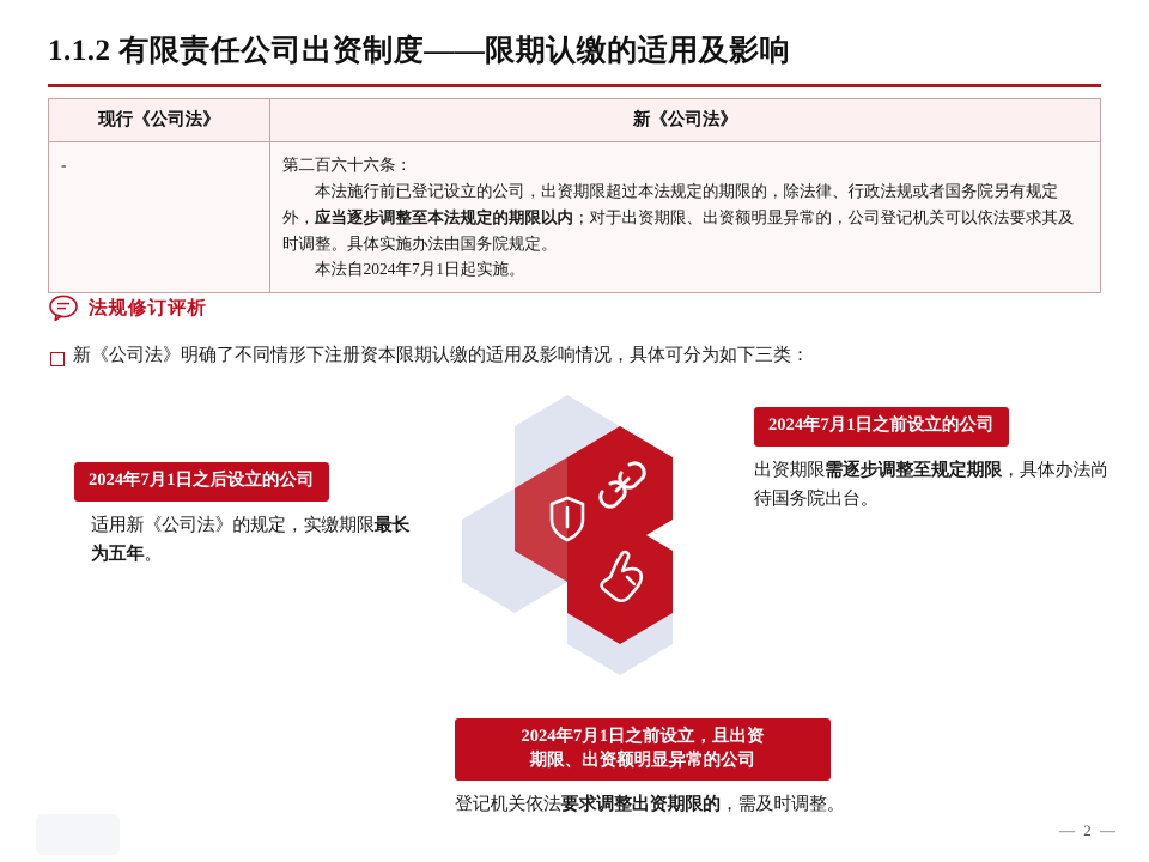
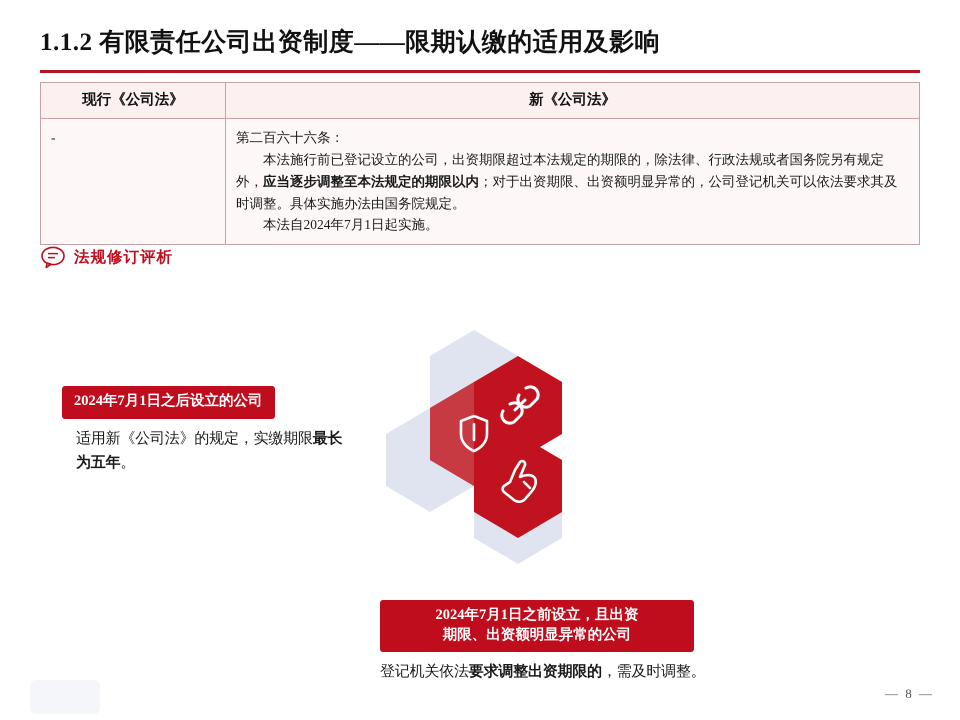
  1.1.2 有限责任公司出资制度——限期认缴的适用及影响
  现行《公司法》	新《公司法》
  -	第二百六十六条： 本法施行前已登记设立的公司，出资期限超过本法规定的期限的，除法律、行政法规或者国务院另有规定外，应当逐步调整至本法规定的期限以内；对于出资期限、出资额明显异常的，公司登记机关可以依法要求其及时调整。具体实施办法由国务院规定。 本法自2024年7月1日起实施。
  法规修订评析
- 新《公司法》明确了不同情形下注册资本限期认缴的适用及影响情况，具体可分为如下三类：
  2024年7月1日之后设立的公司
  适用新《公司法》的规定，实缴期限最长为五年。
- 2024年7月1日之前设立的公司
- 出资期限需逐步调整至规定期限，具体办法尚待国务院出台。
  2024年7月1日之前设立，且出资
  期限、出资额明显异常的公司
  登记机关依法要求调整出资期限的，需及时调整。
- — 2 —
+ — 8 —
